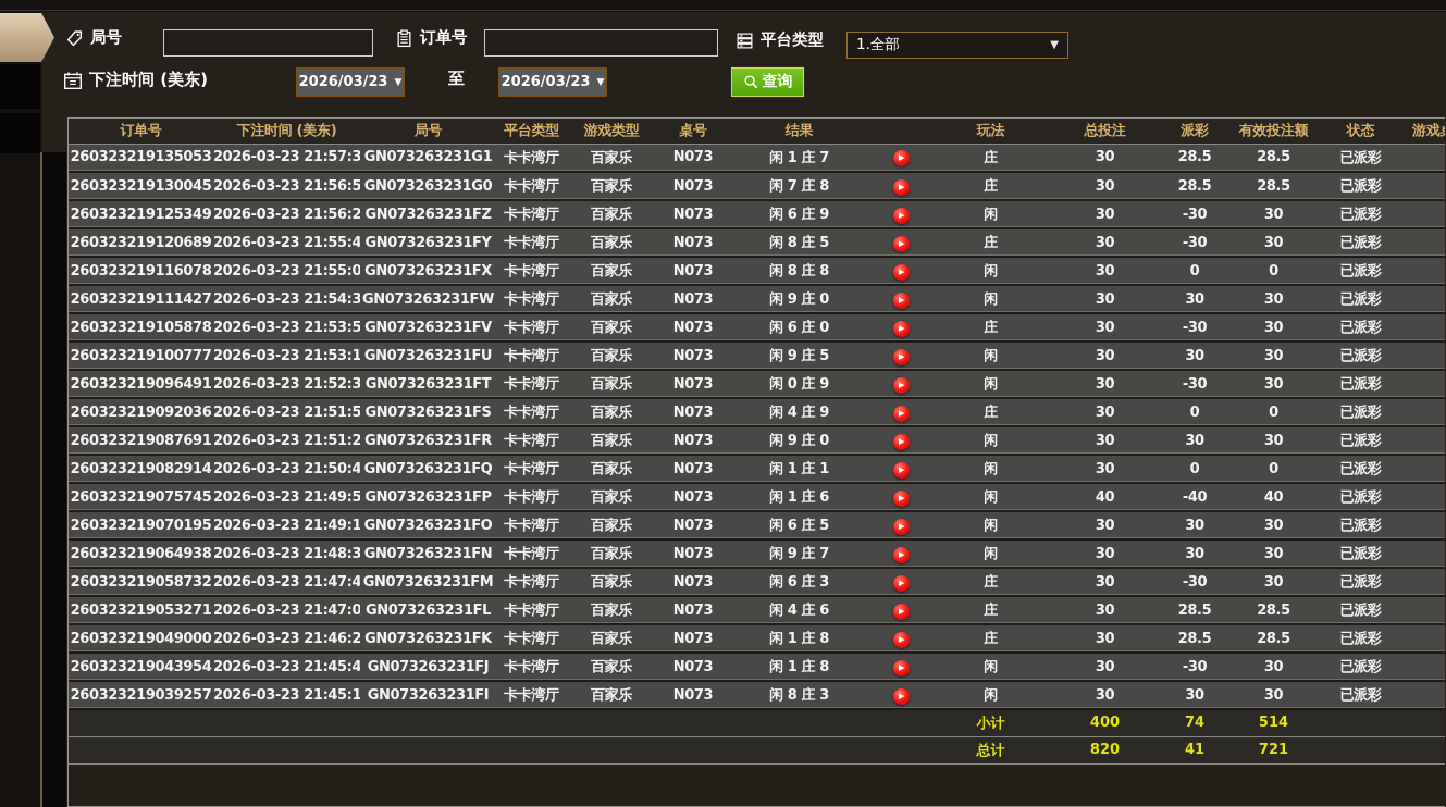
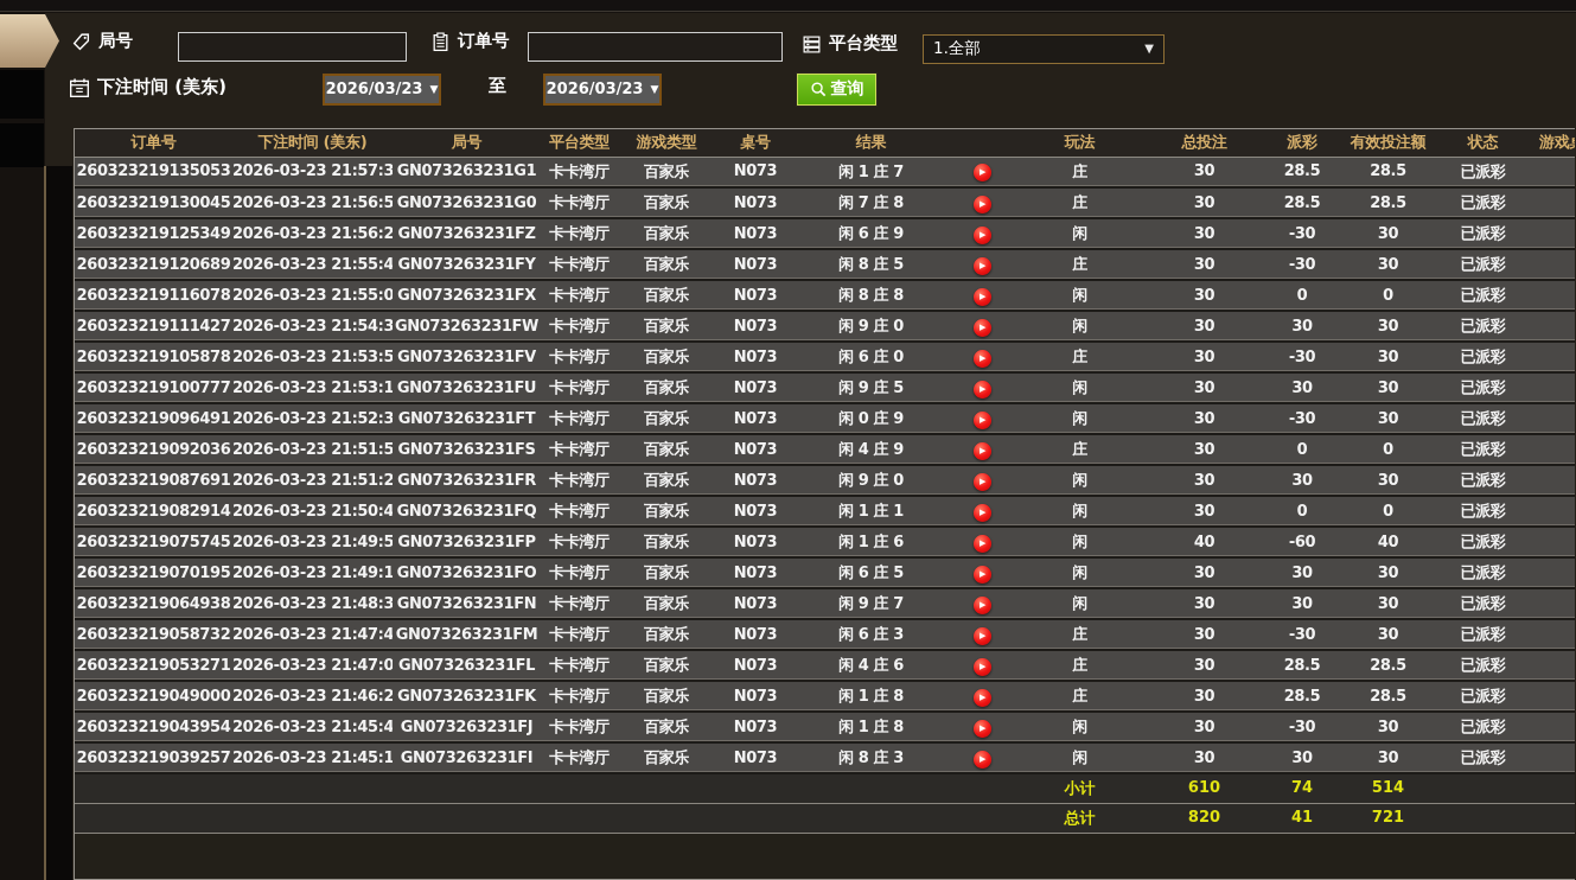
  局号
  订单号
  平台类型
  1.全部
  ▼
  下注时间 (美东)
  2026/03/23
  ▼
  至
  2026/03/23
  ▼
  查询
  订单号	下注时间 (美东)	局号	平台类型	游戏类型	桌号	结果		玩法	总投注	派彩	有效投注额	状态	游戏
  260323219135053	2026-03-23 21:57:3	GN073263231G1	卡卡湾厅	百家乐	N073	闲 1 庄 7	▶	庄	30	28.5	28.5	已派彩
  260323219130045	2026-03-23 21:56:5	GN073263231G0	卡卡湾厅	百家乐	N073	闲 7 庄 8	▶	庄	30	28.5	28.5	已派彩
  260323219125349	2026-03-23 21:56:2	GN073263231FZ	卡卡湾厅	百家乐	N073	闲 6 庄 9	▶	闲	30	-30	30	已派彩
  260323219120689	2026-03-23 21:55:4	GN073263231FY	卡卡湾厅	百家乐	N073	闲 8 庄 5	▶	庄	30	-30	30	已派彩
  260323219116078	2026-03-23 21:55:0	GN073263231FX	卡卡湾厅	百家乐	N073	闲 8 庄 8	▶	闲	30	0	0	已派彩
  260323219111427	2026-03-23 21:54:3	GN073263231FW	卡卡湾厅	百家乐	N073	闲 9 庄 0	▶	闲	30	30	30	已派彩
  260323219105878	2026-03-23 21:53:5	GN073263231FV	卡卡湾厅	百家乐	N073	闲 6 庄 0	▶	庄	30	-30	30	已派彩
  260323219100777	2026-03-23 21:53:1	GN073263231FU	卡卡湾厅	百家乐	N073	闲 9 庄 5	▶	闲	30	30	30	已派彩
  260323219096491	2026-03-23 21:52:3	GN073263231FT	卡卡湾厅	百家乐	N073	闲 0 庄 9	▶	闲	30	-30	30	已派彩
  260323219092036	2026-03-23 21:51:5	GN073263231FS	卡卡湾厅	百家乐	N073	闲 4 庄 9	▶	庄	30	0	0	已派彩
  260323219087691	2026-03-23 21:51:2	GN073263231FR	卡卡湾厅	百家乐	N073	闲 9 庄 0	▶	闲	30	30	30	已派彩
  260323219082914	2026-03-23 21:50:4	GN073263231FQ	卡卡湾厅	百家乐	N073	闲 1 庄 1	▶	闲	30	0	0	已派彩
- 260323219075745	2026-03-23 21:49:5	GN073263231FP	卡卡湾厅	百家乐	N073	闲 1 庄 6	▶	闲	40	-40	40	已派彩
+ 260323219075745	2026-03-23 21:49:5	GN073263231FP	卡卡湾厅	百家乐	N073	闲 1 庄 6	▶	闲	40	-60	40	已派彩
  260323219070195	2026-03-23 21:49:1	GN073263231FO	卡卡湾厅	百家乐	N073	闲 6 庄 5	▶	闲	30	30	30	已派彩
  260323219064938	2026-03-23 21:48:3	GN073263231FN	卡卡湾厅	百家乐	N073	闲 9 庄 7	▶	闲	30	30	30	已派彩
  260323219058732	2026-03-23 21:47:4	GN073263231FM	卡卡湾厅	百家乐	N073	闲 6 庄 3	▶	庄	30	-30	30	已派彩
  260323219053271	2026-03-23 21:47:0	GN073263231FL	卡卡湾厅	百家乐	N073	闲 4 庄 6	▶	庄	30	28.5	28.5	已派彩
  260323219049000	2026-03-23 21:46:2	GN073263231FK	卡卡湾厅	百家乐	N073	闲 1 庄 8	▶	庄	30	28.5	28.5	已派彩
  260323219043954	2026-03-23 21:45:4	GN073263231FJ	卡卡湾厅	百家乐	N073	闲 1 庄 8	▶	闲	30	-30	30	已派彩
  260323219039257	2026-03-23 21:45:1	GN073263231FI	卡卡湾厅	百家乐	N073	闲 8 庄 3	▶	闲	30	30	30	已派彩
- 	小计	400	74	514
+ 	小计	610	74	514
  	总计	820	41	721
